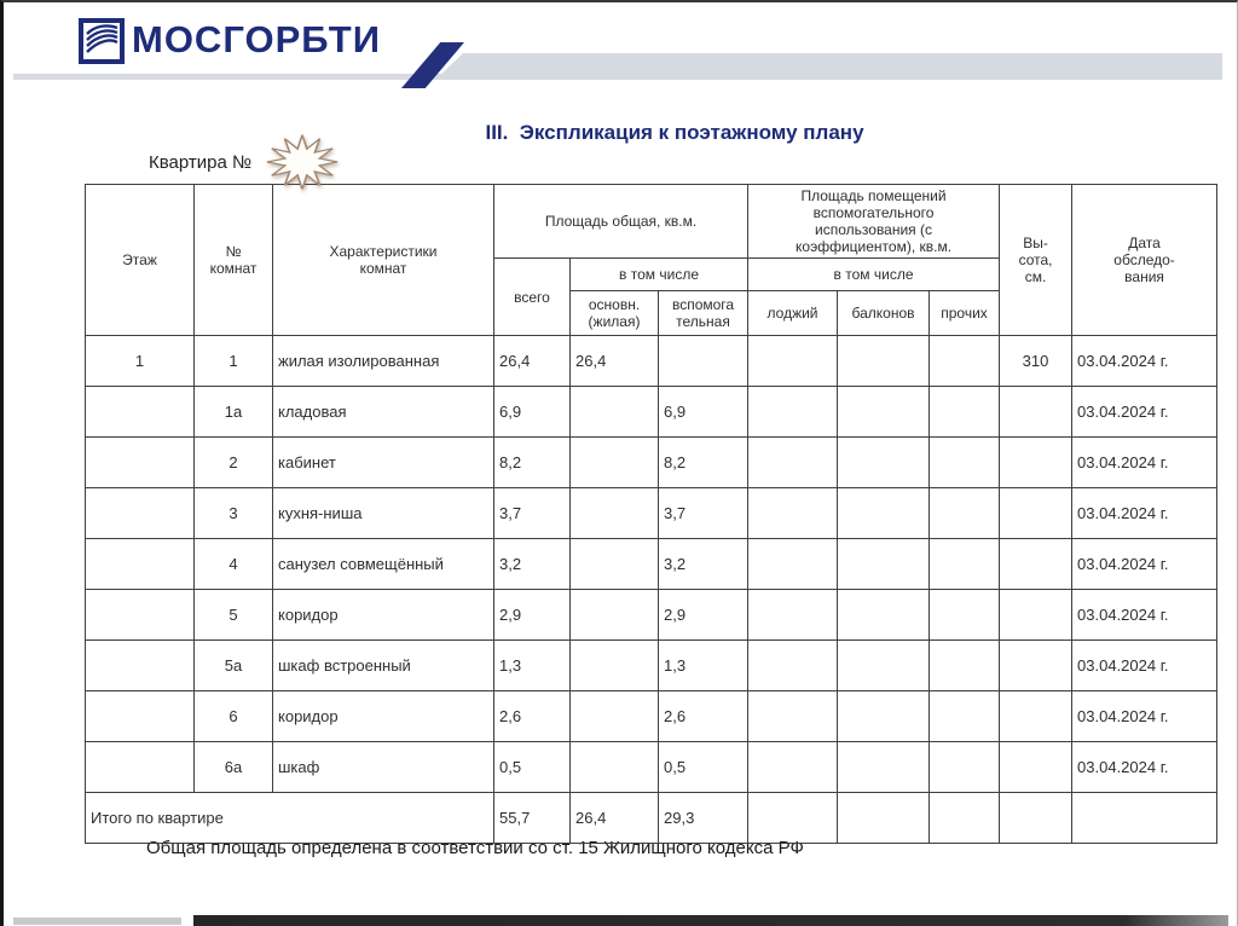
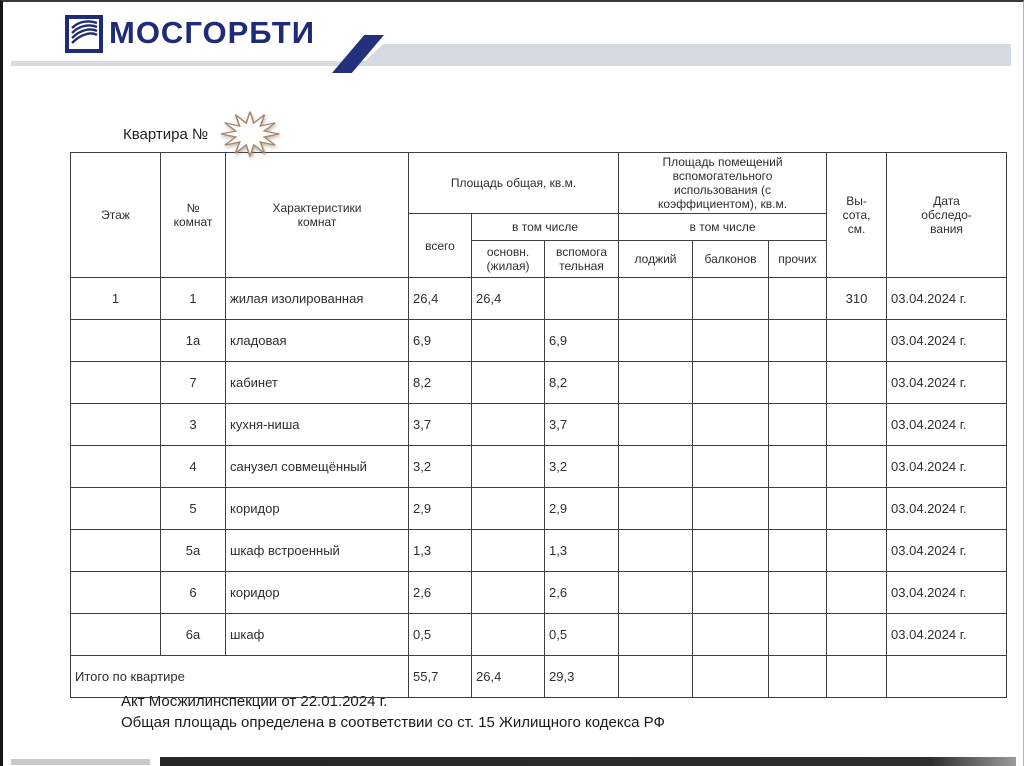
  МОСГОРБТИ
- III. Экспликация к поэтажному плану
  Квартира №
  Этаж	№ комнат	Характеристики комнат	Площадь общая, кв.м.	Площадь помещений вспомогательного использования (с коэффициентом), кв.м.	Вы- сота, см.	Дата обследо- вания
  всего	в том числе	в том числе
  основн. (жилая)	вспомога тельная	лоджий	балконов	прочих
  1	1	жилая изолированная	26,4	26,4					310	03.04.2024 г.
  	1а	кладовая	6,9		6,9					03.04.2024 г.
- 	2	кабинет	8,2		8,2					03.04.2024 г.
+ 	7	кабинет	8,2		8,2					03.04.2024 г.
  	3	кухня-ниша	3,7		3,7					03.04.2024 г.
  	4	санузел совмещённый	3,2		3,2					03.04.2024 г.
  	5	коридор	2,9		2,9					03.04.2024 г.
  	5а	шкаф встроенный	1,3		1,3					03.04.2024 г.
  	6	коридор	2,6		2,6					03.04.2024 г.
  	6а	шкаф	0,5		0,5					03.04.2024 г.
  Итого по квартире	55,7	26,4	29,3
+ Акт Мосжилинспекции от 22.01.2024 г.
  Общая площадь определена в соответствии со ст. 15 Жилищного кодекса РФ
